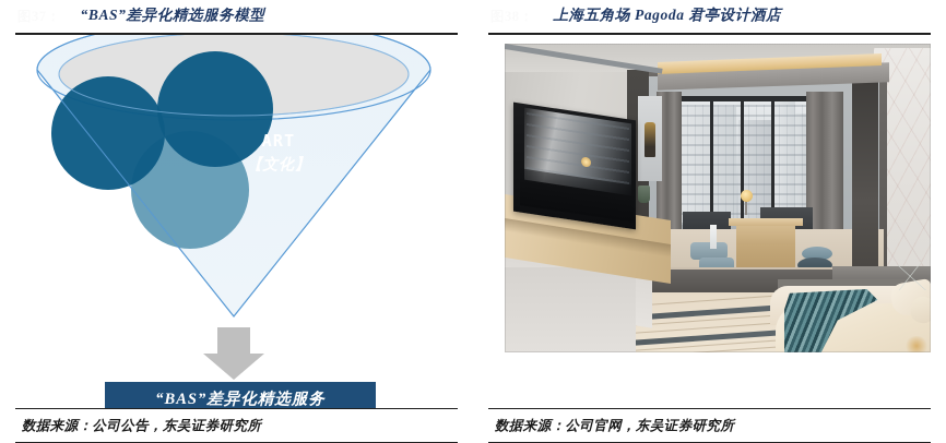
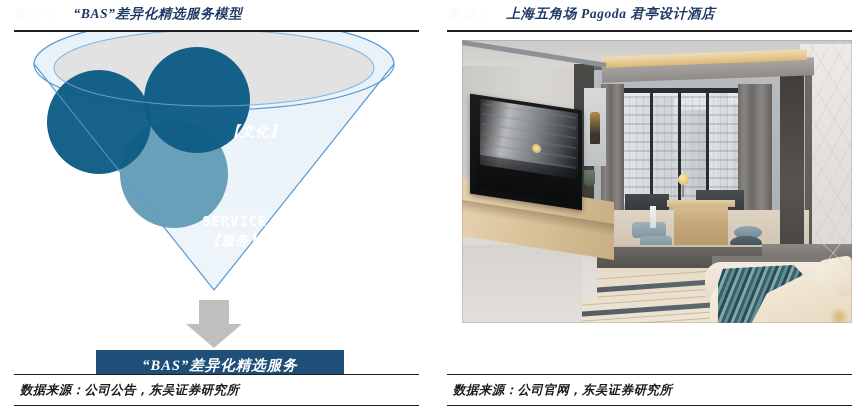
  “BAS”差异化精选服务模型
- ART
  【文化】
+ SERVICE
+ 【服务】
  “BAS”差异化精选服务
  数据来源：公司公告，东吴证券研究所
  上海五角场 Pagoda 君亭设计酒店
  数据来源：公司官网，东吴证券研究所
